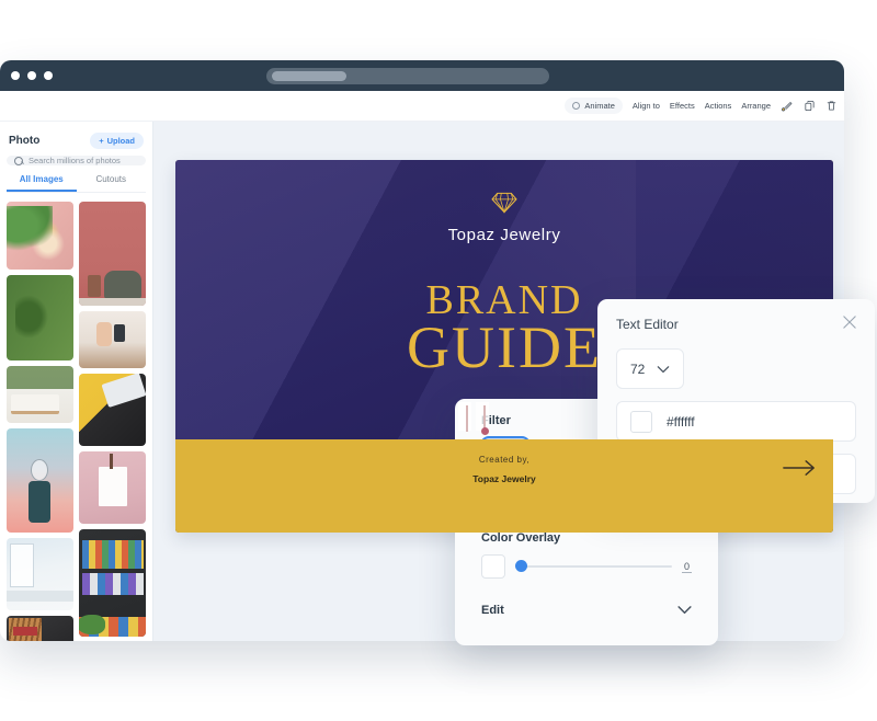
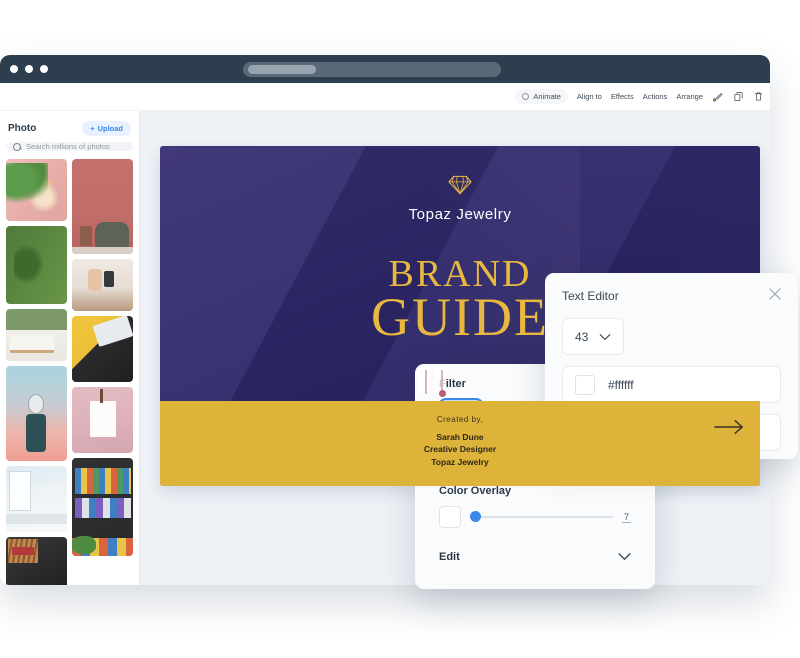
  Animate
  Align to
  Effects
  Actions
  Arrange
  Photo
  +
  Upload
  Search millions of photos
- All Images
- Cutouts
  Topaz Jewelry
  BRAND
  GUIDE
  Created by,
+ Sarah Dune
+ Creative Designer
  Topaz Jewelry
  ilter
  Color Overlay
- 0
+ 7
  Edit
  Text Editor
- 72
+ 43
  #ffffff
